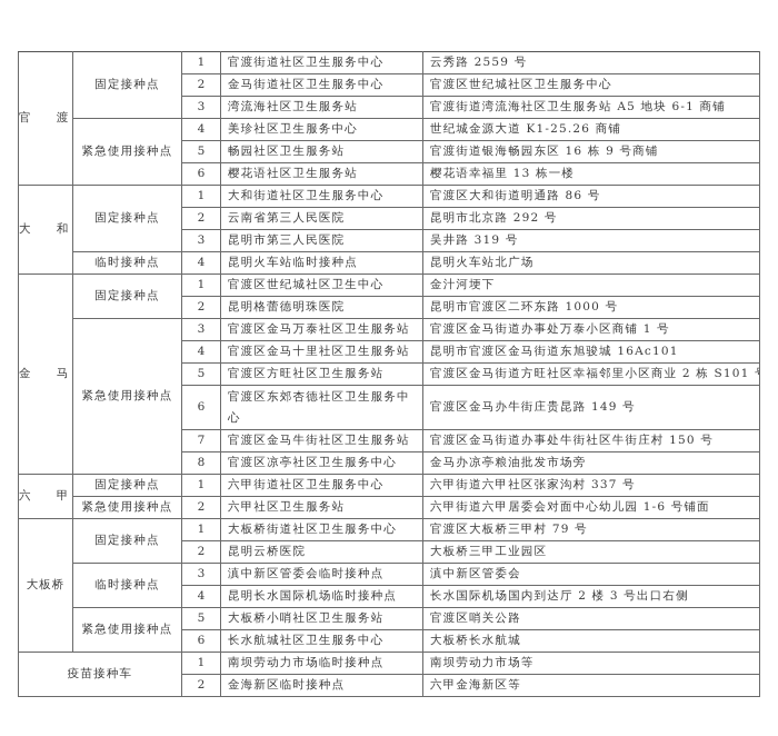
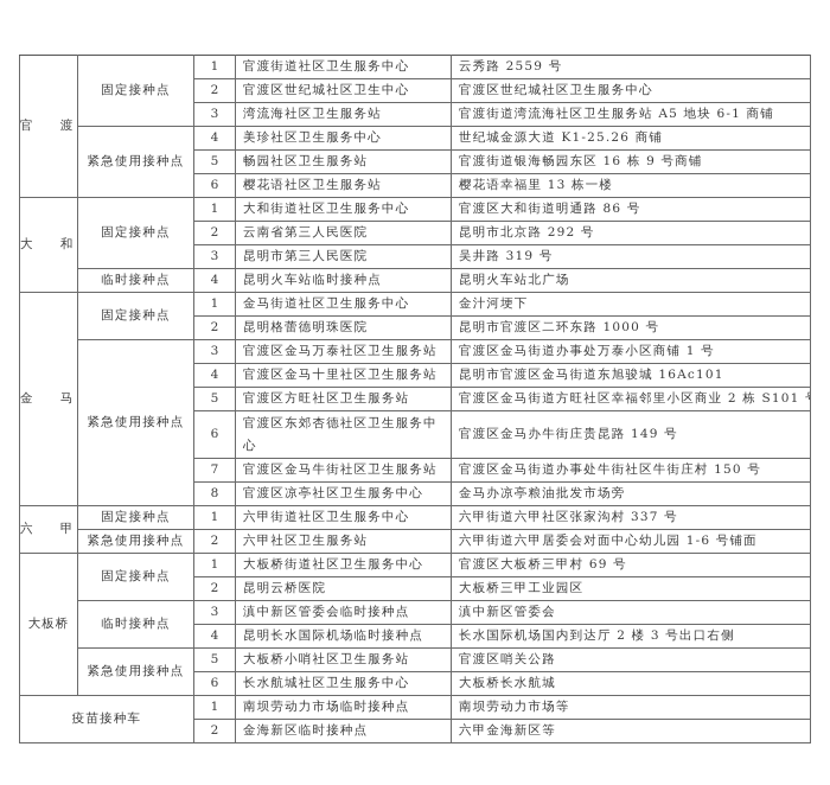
  官 渡	固定接种点	1	官渡街道社区卫生服务中心	云秀路 2559 号
- 2	金马街道社区卫生服务中心	官渡区世纪城社区卫生服务中心
+ 2	官渡区世纪城社区卫生中心	官渡区世纪城社区卫生服务中心
  3	湾流海社区卫生服务站	官渡街道湾流海社区卫生服务站 A5 地块 6-1 商铺
  紧急使用接种点	4	美珍社区卫生服务中心	世纪城金源大道 K1-25.26 商铺
  5	畅园社区卫生服务站	官渡街道银海畅园东区 16 栋 9 号商铺
  6	樱花语社区卫生服务站	樱花语幸福里 13 栋一楼
  大 和	固定接种点	1	大和街道社区卫生服务中心	官渡区大和街道明通路 86 号
  2	云南省第三人民医院	昆明市北京路 292 号
  3	昆明市第三人民医院	吴井路 319 号
  临时接种点	4	昆明火车站临时接种点	昆明火车站北广场
- 金 马	固定接种点	1	官渡区世纪城社区卫生中心	金汁河埂下
+ 金 马	固定接种点	1	金马街道社区卫生服务中心	金汁河埂下
  2	昆明格蕾德明珠医院	昆明市官渡区二环东路 1000 号
  紧急使用接种点	3	官渡区金马万泰社区卫生服务站	官渡区金马街道办事处万泰小区商铺 1 号
  4	官渡区金马十里社区卫生服务站	昆明市官渡区金马街道东旭骏城 16Ac101
  5	官渡区方旺社区卫生服务站	官渡区金马街道方旺社区幸福邻里小区商业 2 栋 S101
  6	官渡区东郊杏德社区卫生服务中心	官渡区金马办牛街庄贵昆路 149 号
  7	官渡区金马牛街社区卫生服务站	官渡区金马街道办事处牛街社区牛街庄村 150 号
  8	官渡区凉亭社区卫生服务中心	金马办凉亭粮油批发市场旁
  六 甲	固定接种点	1	六甲街道社区卫生服务中心	六甲街道六甲社区张家沟村 337 号
  紧急使用接种点	2	六甲社区卫生服务站	六甲街道六甲居委会对面中心幼儿园 1-6 号铺面
- 大板桥	固定接种点	1	大板桥街道社区卫生服务中心	官渡区大板桥三甲村 79 号
+ 大板桥	固定接种点	1	大板桥街道社区卫生服务中心	官渡区大板桥三甲村 69 号
  2	昆明云桥医院	大板桥三甲工业园区
  临时接种点	3	滇中新区管委会临时接种点	滇中新区管委会
  4	昆明长水国际机场临时接种点	长水国际机场国内到达厅 2 楼 3 号出口右侧
  紧急使用接种点	5	大板桥小哨社区卫生服务站	官渡区哨关公路
  6	长水航城社区卫生服务中心	大板桥长水航城
  疫苗接种车	1	南坝劳动力市场临时接种点	南坝劳动力市场等
  2	金海新区临时接种点	六甲金海新区等
